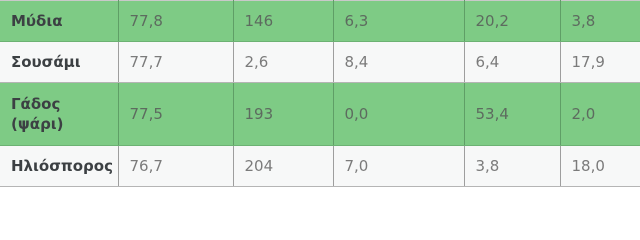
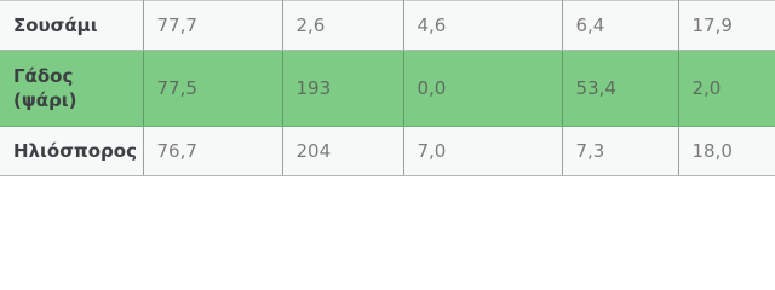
- Μύδια	77,8	146	6,3	20,2	3,8
- Σουσάμι	77,7	2,6	8,4	6,4	17,9
+ Σουσάμι	77,7	2,6	4,6	6,4	17,9
  Γάδος (ψάρι)	77,5	193	0,0	53,4	2,0
- Ηλιόσπορος	76,7	204	7,0	3,8	18,0
+ Ηλιόσπορος	76,7	204	7,0	7,3	18,0
